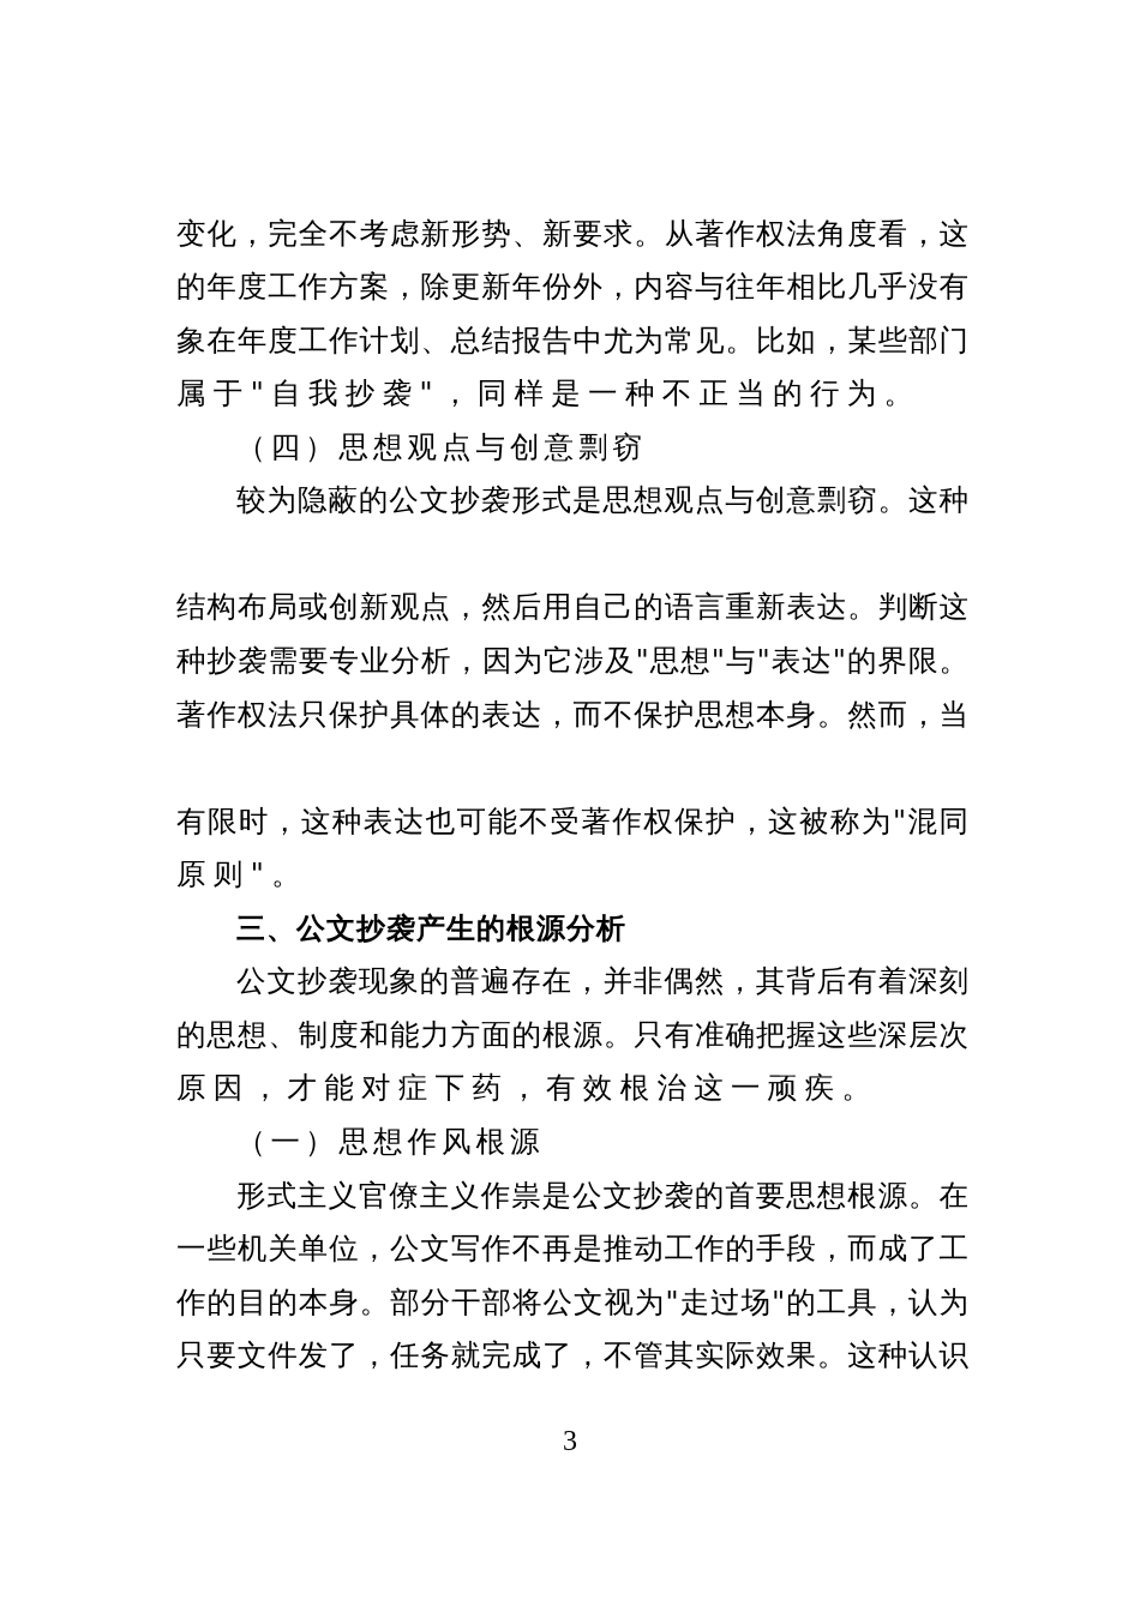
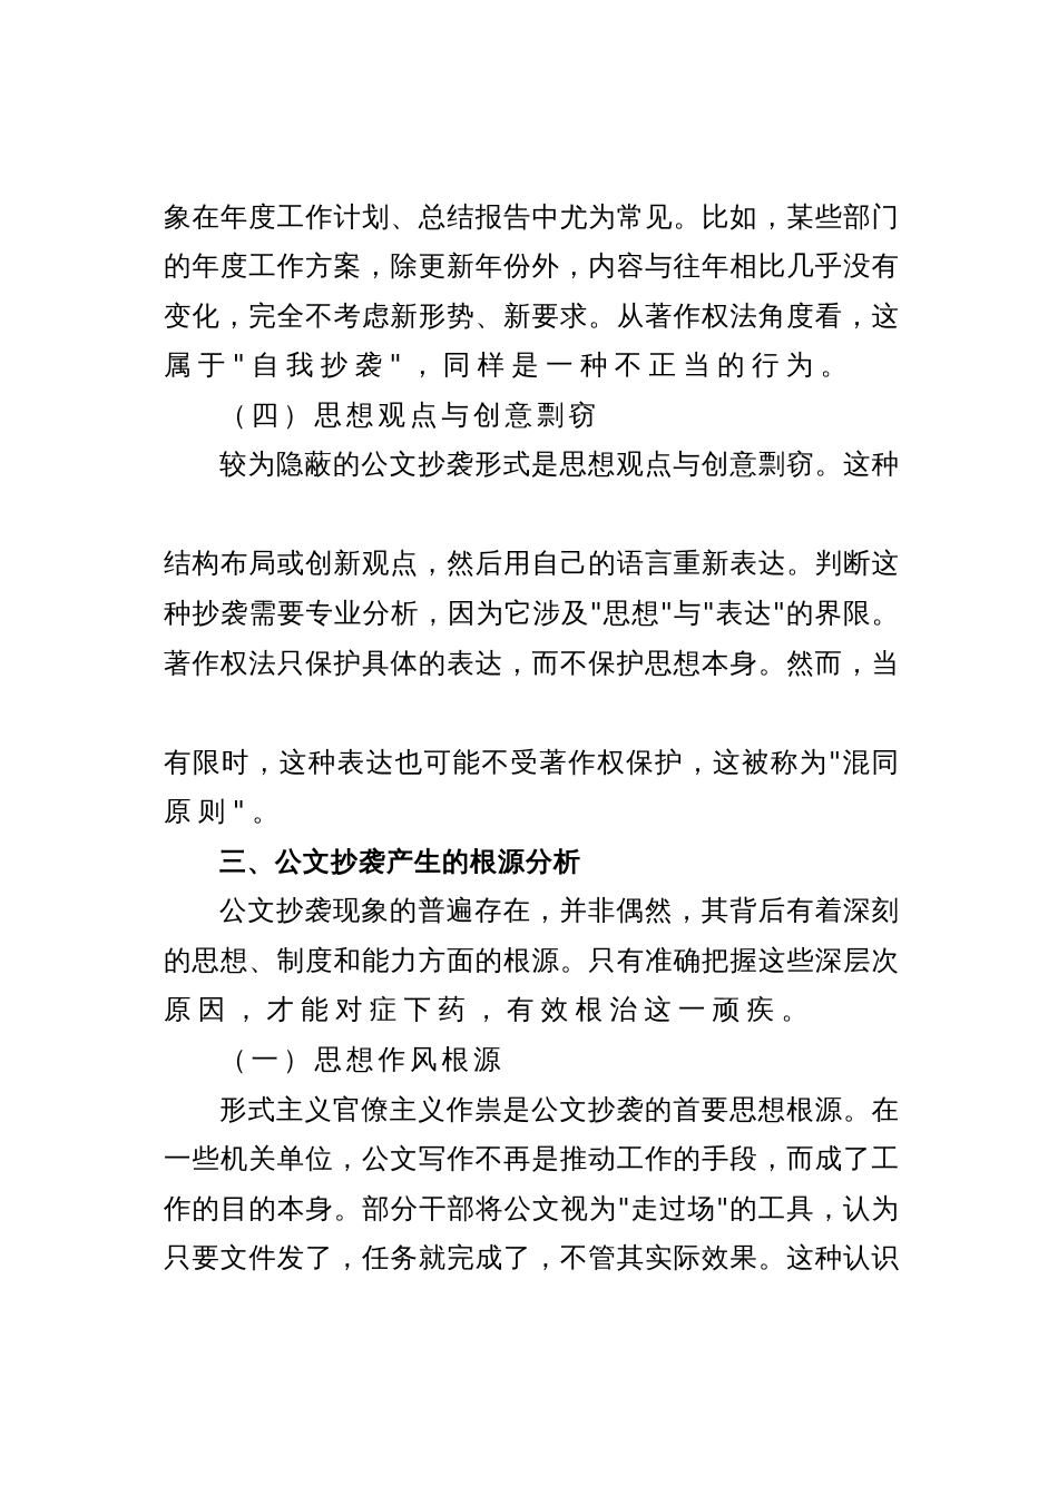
- 变化，完全不考虑新形势、新要求。从著作权法角度看，这
+ 象在年度工作计划、总结报告中尤为常见。比如，某些部门
  的年度工作方案，除更新年份外，内容与往年相比几乎没有
- 象在年度工作计划、总结报告中尤为常见。比如，某些部门
+ 变化，完全不考虑新形势、新要求。从著作权法角度看，这
  属于"自我抄袭"，同样是一种不正当的行为。
  （四）思想观点与创意剽窃
  较为隐蔽的公文抄袭形式是思想观点与创意剽窃。这种
  结构布局或创新观点，然后用自己的语言重新表达。判断这
  种抄袭需要专业分析，因为它涉及"思想"与"表达"的界限。
  著作权法只保护具体的表达，而不保护思想本身。然而，当
  有限时，这种表达也可能不受著作权保护，这被称为"混同
  原则"。
  三、公文抄袭产生的根源分析
  公文抄袭现象的普遍存在，并非偶然，其背后有着深刻
  的思想、制度和能力方面的根源。只有准确把握这些深层次
  原因，才能对症下药，有效根治这一顽疾。
  （一）思想作风根源
  形式主义官僚主义作祟是公文抄袭的首要思想根源。在
  一些机关单位，公文写作不再是推动工作的手段，而成了工
  作的目的本身。部分干部将公文视为"走过场"的工具，认为
  只要文件发了，任务就完成了，不管其实际效果。这种认识
- 3
